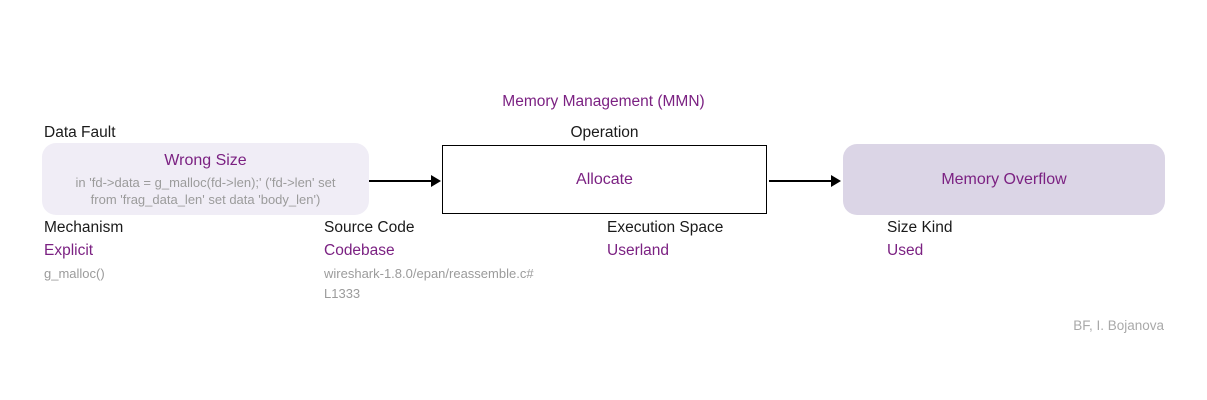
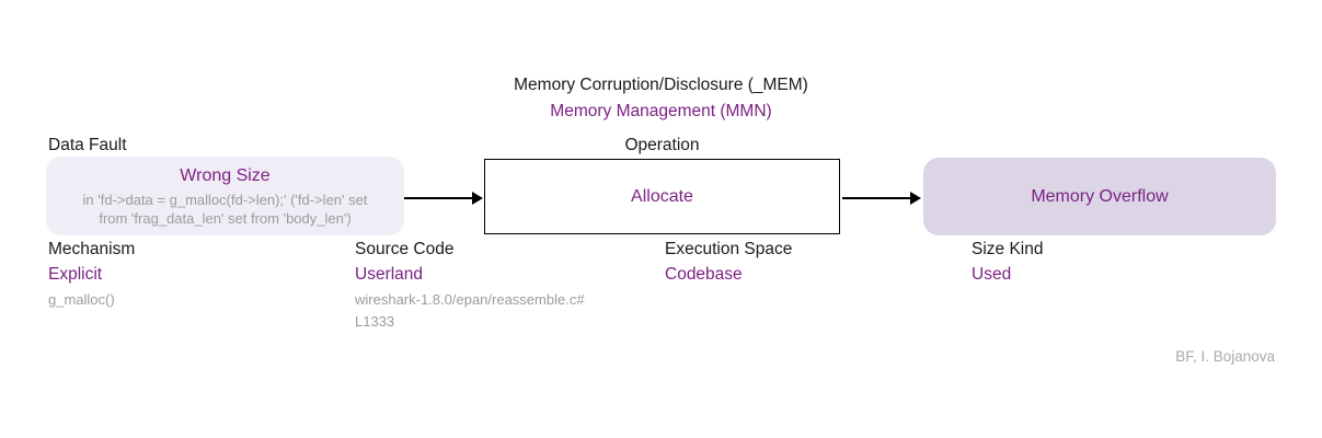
+ Memory Corruption/Disclosure (_MEM)
  Memory Management (MMN)
  Data Fault
  Operation
  Wrong Size
  in 'fd->data = g_malloc(fd->len);' ('fd->len' set
- from 'frag_data_len' set data 'body_len')
+ from 'frag_data_len' set from 'body_len')
  Allocate
  Memory Overflow
  Mechanism
  Explicit
  g_malloc()
  Source Code
- Codebase
+ Userland
  wireshark-1.8.0/epan/reassemble.c#
  L1333
  Execution Space
- Userland
+ Codebase
  Size Kind
  Used
  BF, I. Bojanova
